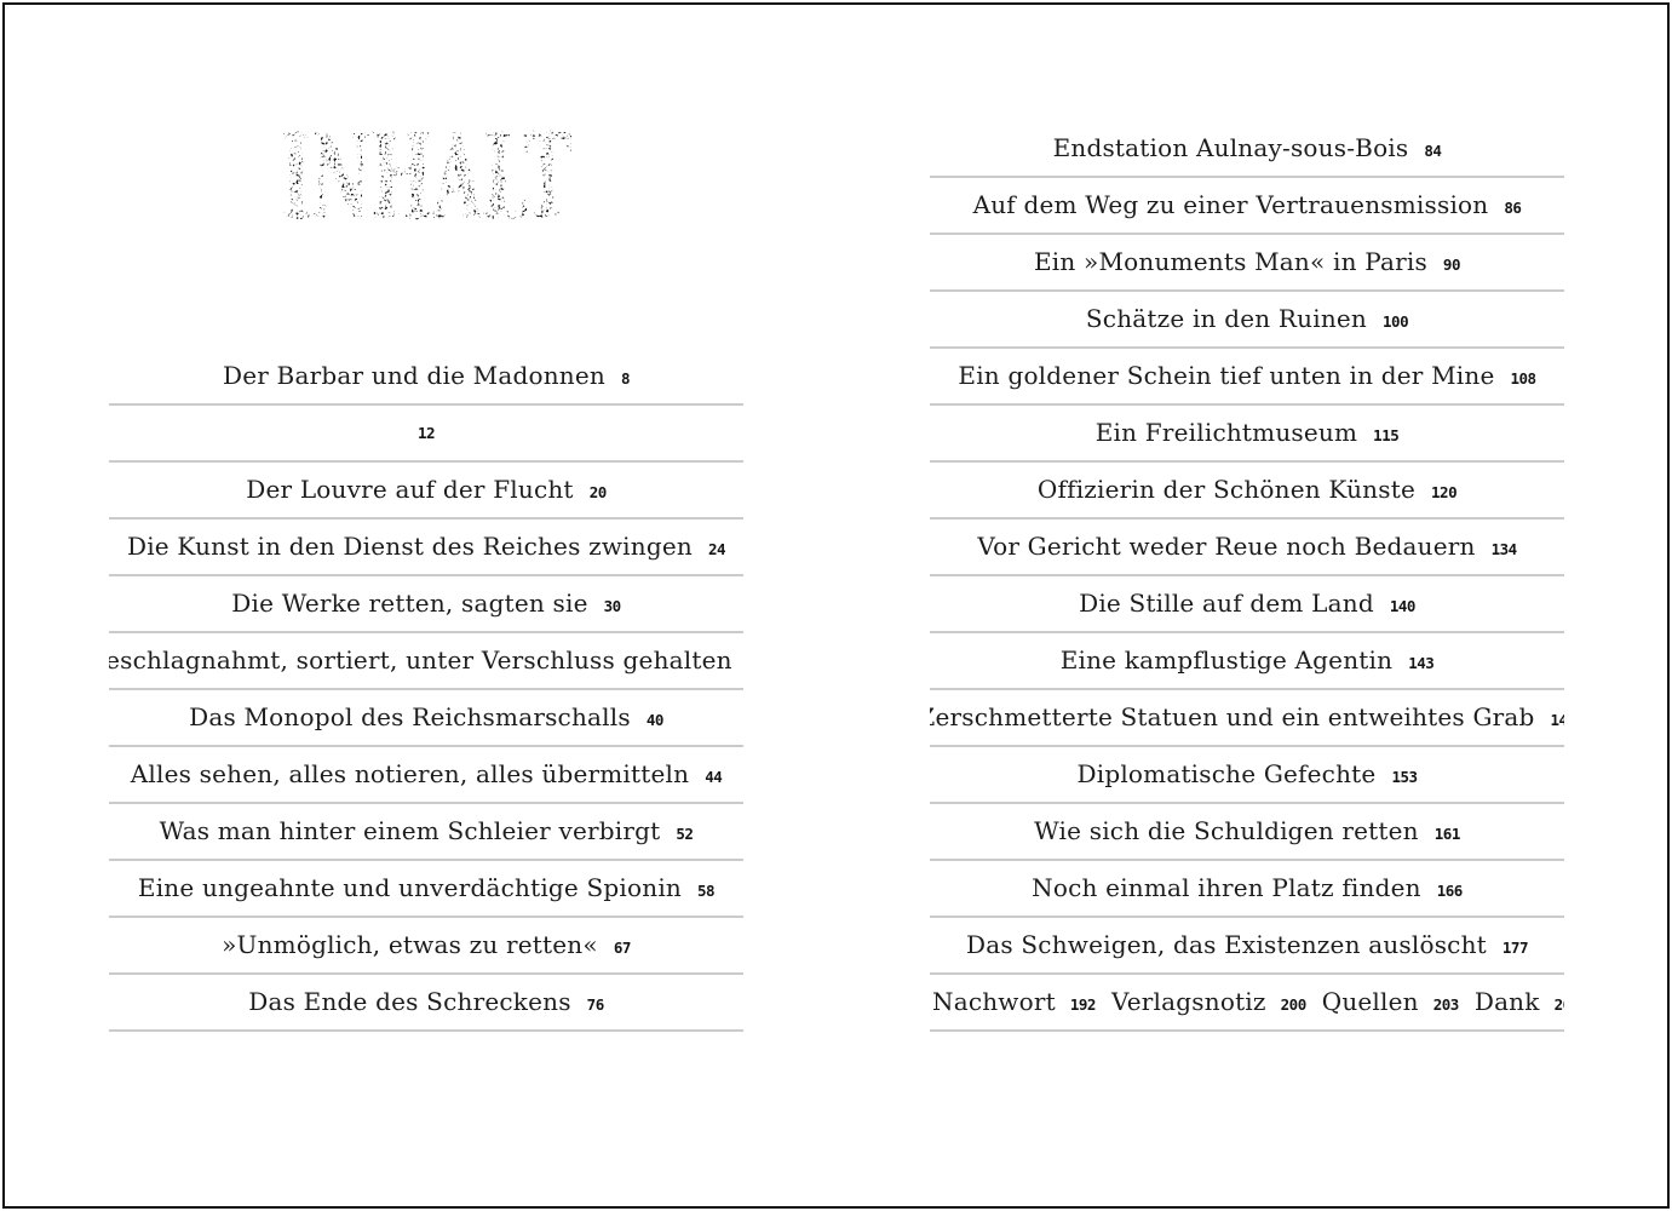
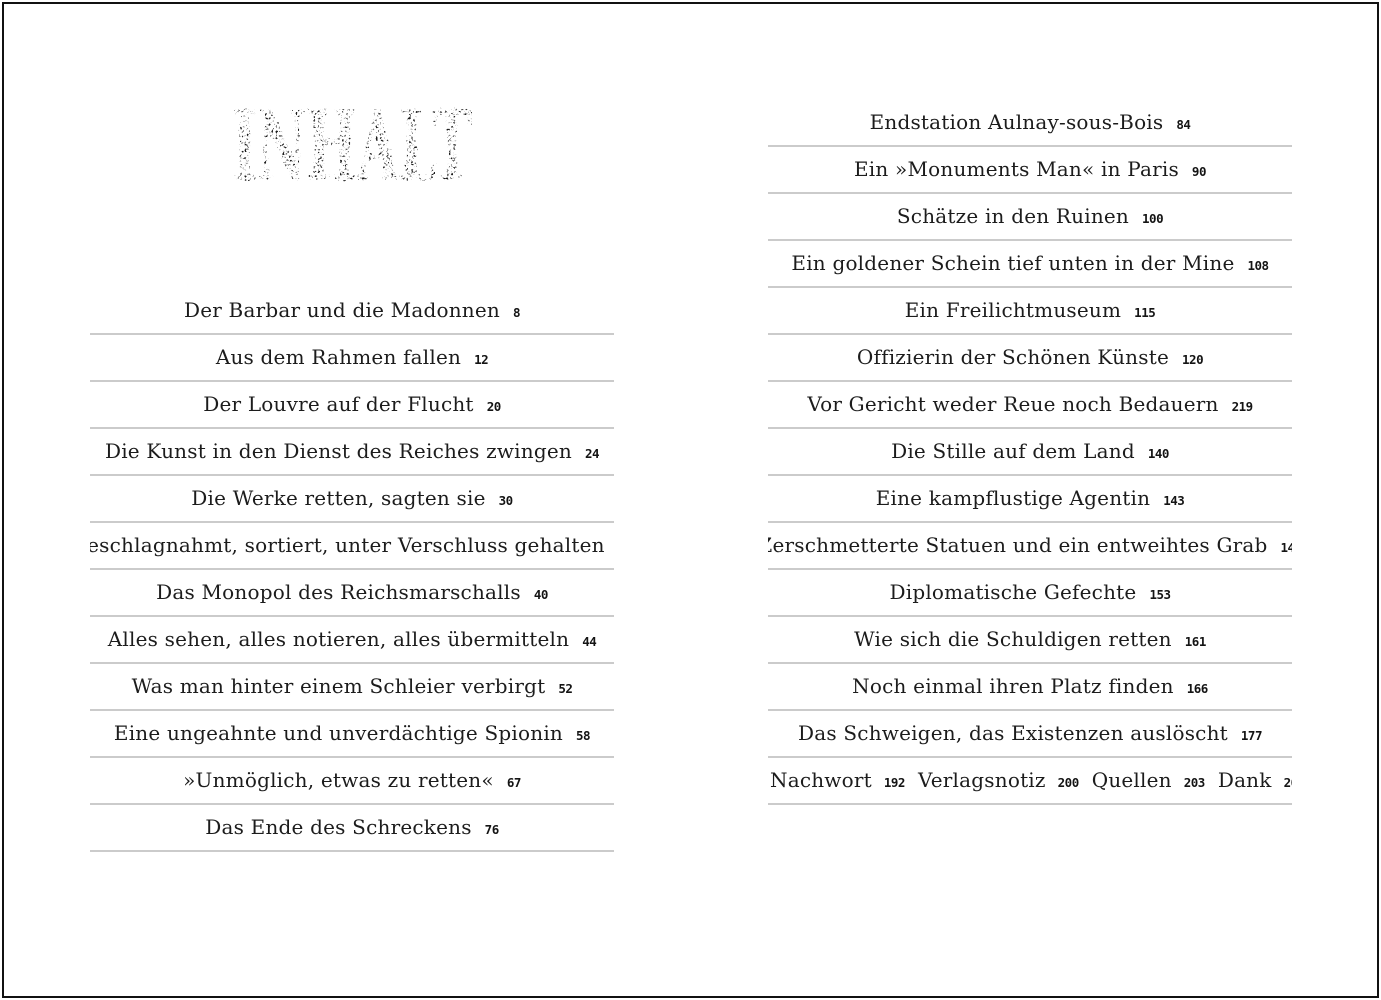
  INHALT
  Der Barbar und die Madonnen
  8
+ Aus dem Rahmen fallen
  12
  Der Louvre auf der Flucht
  20
  Die Kunst in den Dienst des Reiches zwingen
  24
  Die Werke retten, sagten sie
  30
  eschlagnahmt, sortiert, unter Verschluss gehalten
  Das Monopol des Reichsmarschalls
  40
  Alles sehen, alles notieren, alles übermitteln
  44
  Was man hinter einem Schleier verbirgt
  52
  Eine ungeahnte und unverdächtige Spionin
  58
  »Unmöglich, etwas zu retten«
  67
  Das Ende des Schreckens
  76
  Endstation Aulnay-sous-Bois
  84
- Auf dem Weg zu einer Vertrauensmission
- 86
  Ein »Monuments Man« in Paris
  90
  Schätze in den Ruinen
  100
  Ein goldener Schein tief unten in der Mine
  108
  Ein Freilichtmuseum
  115
  Offizierin der Schönen Künste
  120
  Vor Gericht weder Reue noch Bedauern
- 134
+ 219
  Die Stille auf dem Land
  140
  Eine kampflustige Agentin
  143
  erschmetterte Statuen und ein entweihtes Grab
  Diplomatische Gefechte
  153
  Wie sich die Schuldigen retten
  161
  Noch einmal ihren Platz finden
  166
  Das Schweigen, das Existenzen auslöscht
  177
  Nachwort
  192
  Verlagsnotiz
  200
  Quellen
  203
  Dank
